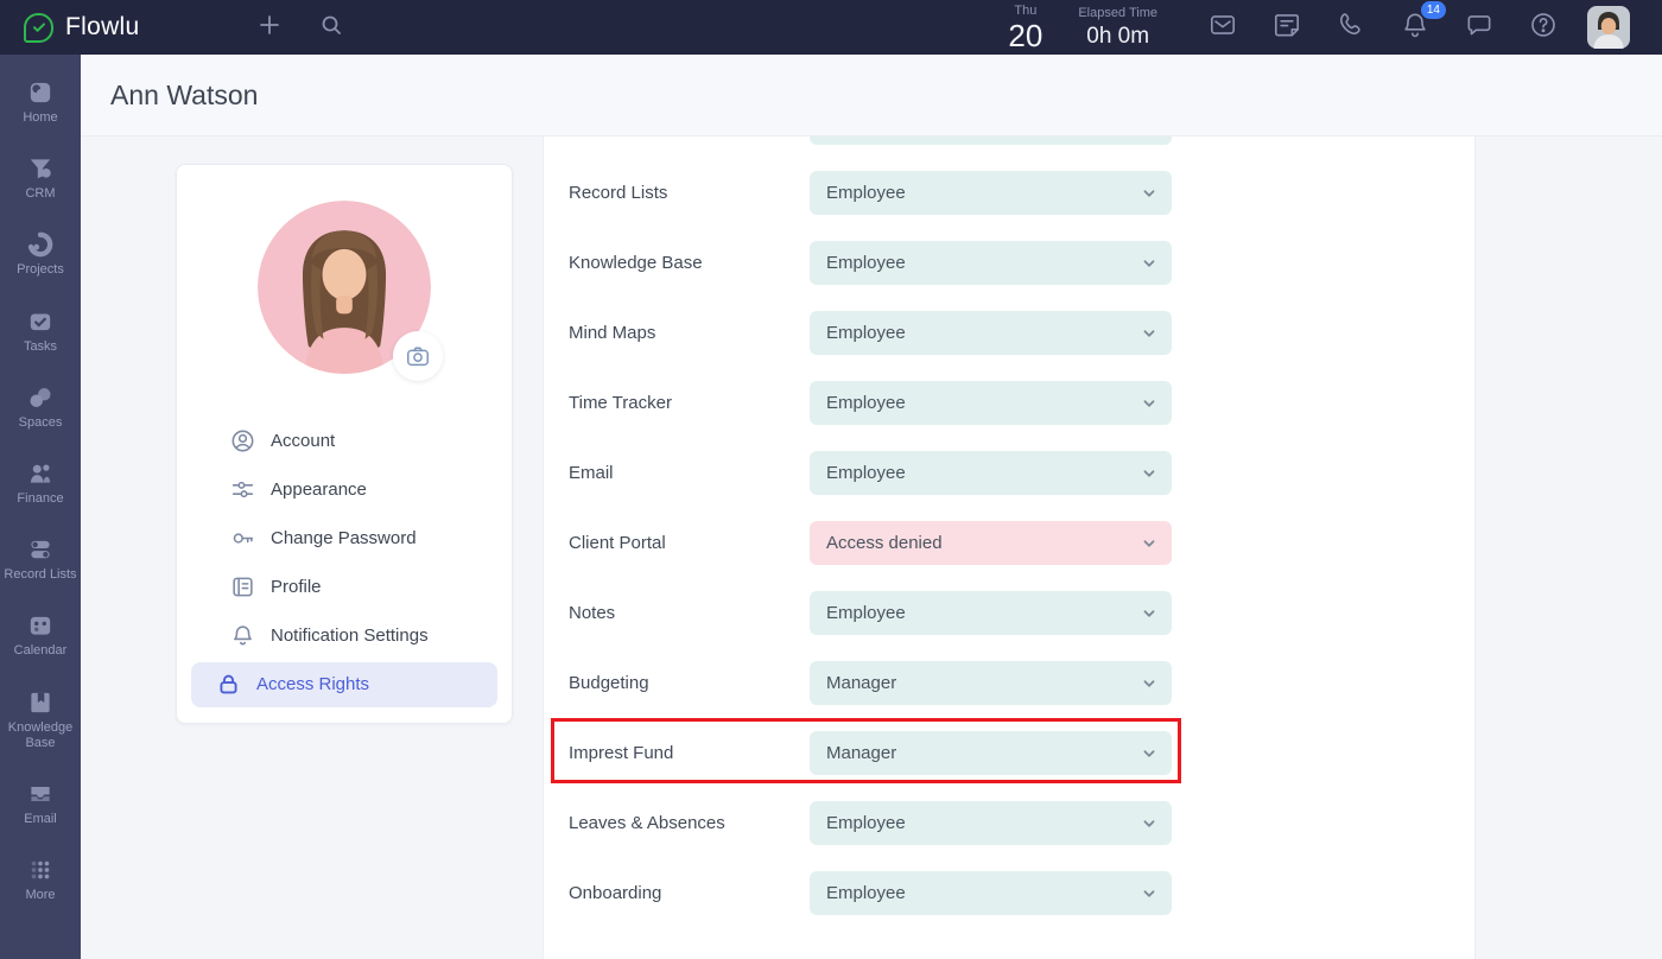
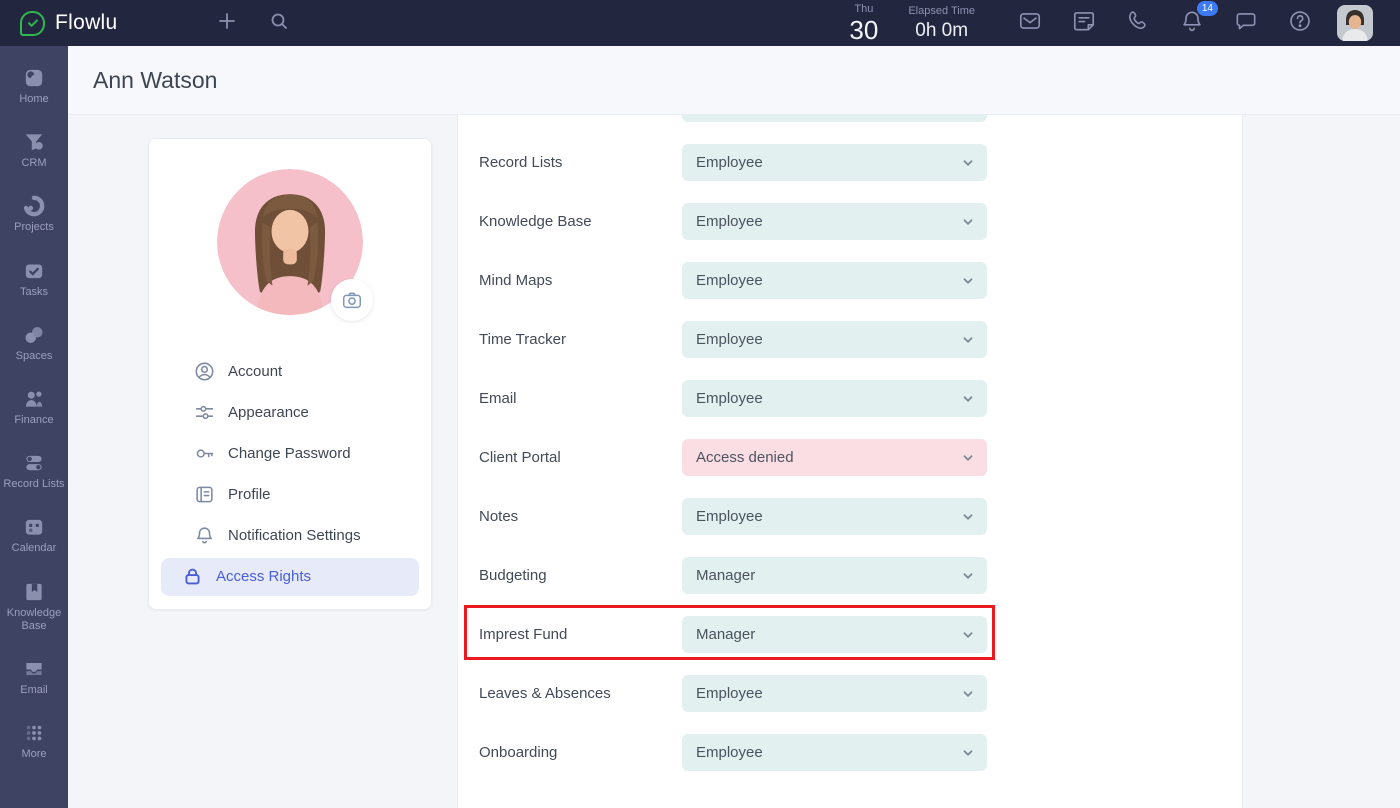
  Flowlu
  Thu
- 20
+ 30
  Elapsed Time
  0h 0m
  14
  Home
  CRM
  Projects
  Tasks
  Spaces
  Finance
  Record Lists
  Calendar
  Knowledge Base
  Email
  More
  Ann Watson
  Account
  Appearance
  Change Password
  Profile
  Notification Settings
  Access Rights
  Record Lists
  Employee
  Knowledge Base
  Employee
  Mind Maps
  Employee
  Time Tracker
  Employee
  Email
  Employee
  Client Portal
  Access denied
  Notes
  Employee
  Budgeting
  Manager
  Imprest Fund
  Manager
  Leaves & Absences
  Employee
  Onboarding
  Employee
